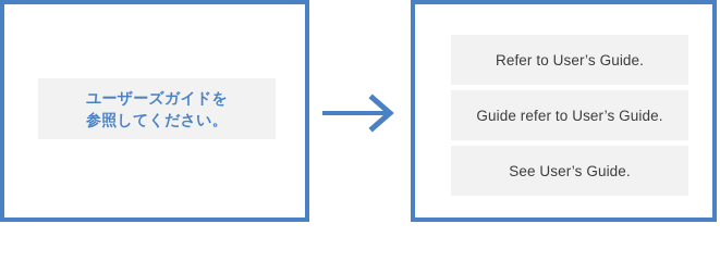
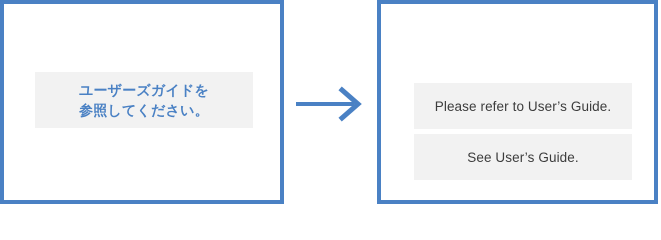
  ユーザーズガイドを
  参照してください。
- Refer to User’s Guide.
- Guide refer to User’s Guide.
+ Please refer to User’s Guide.
  See User’s Guide.
